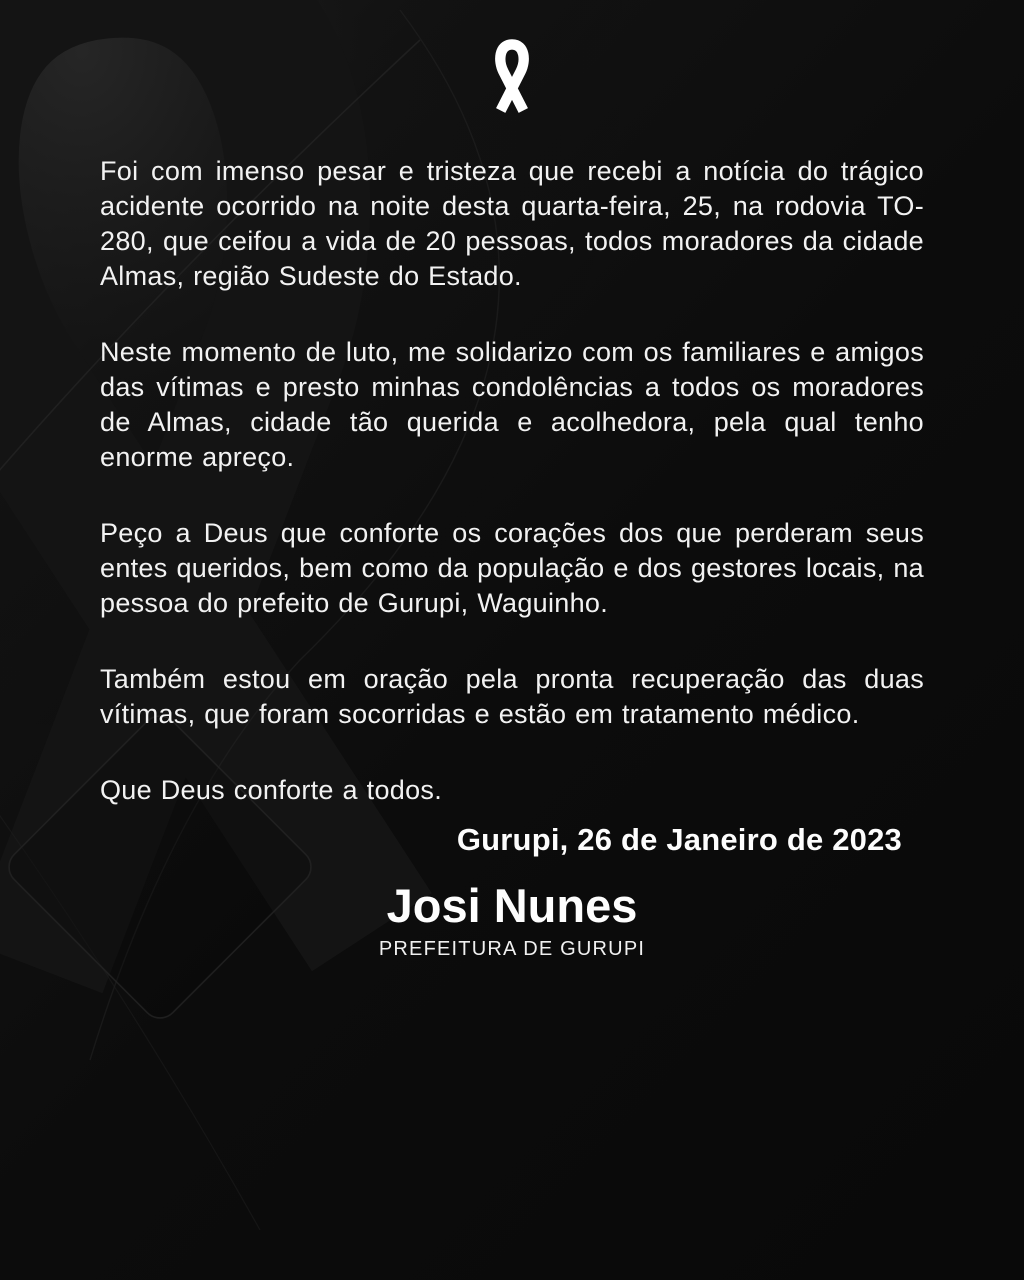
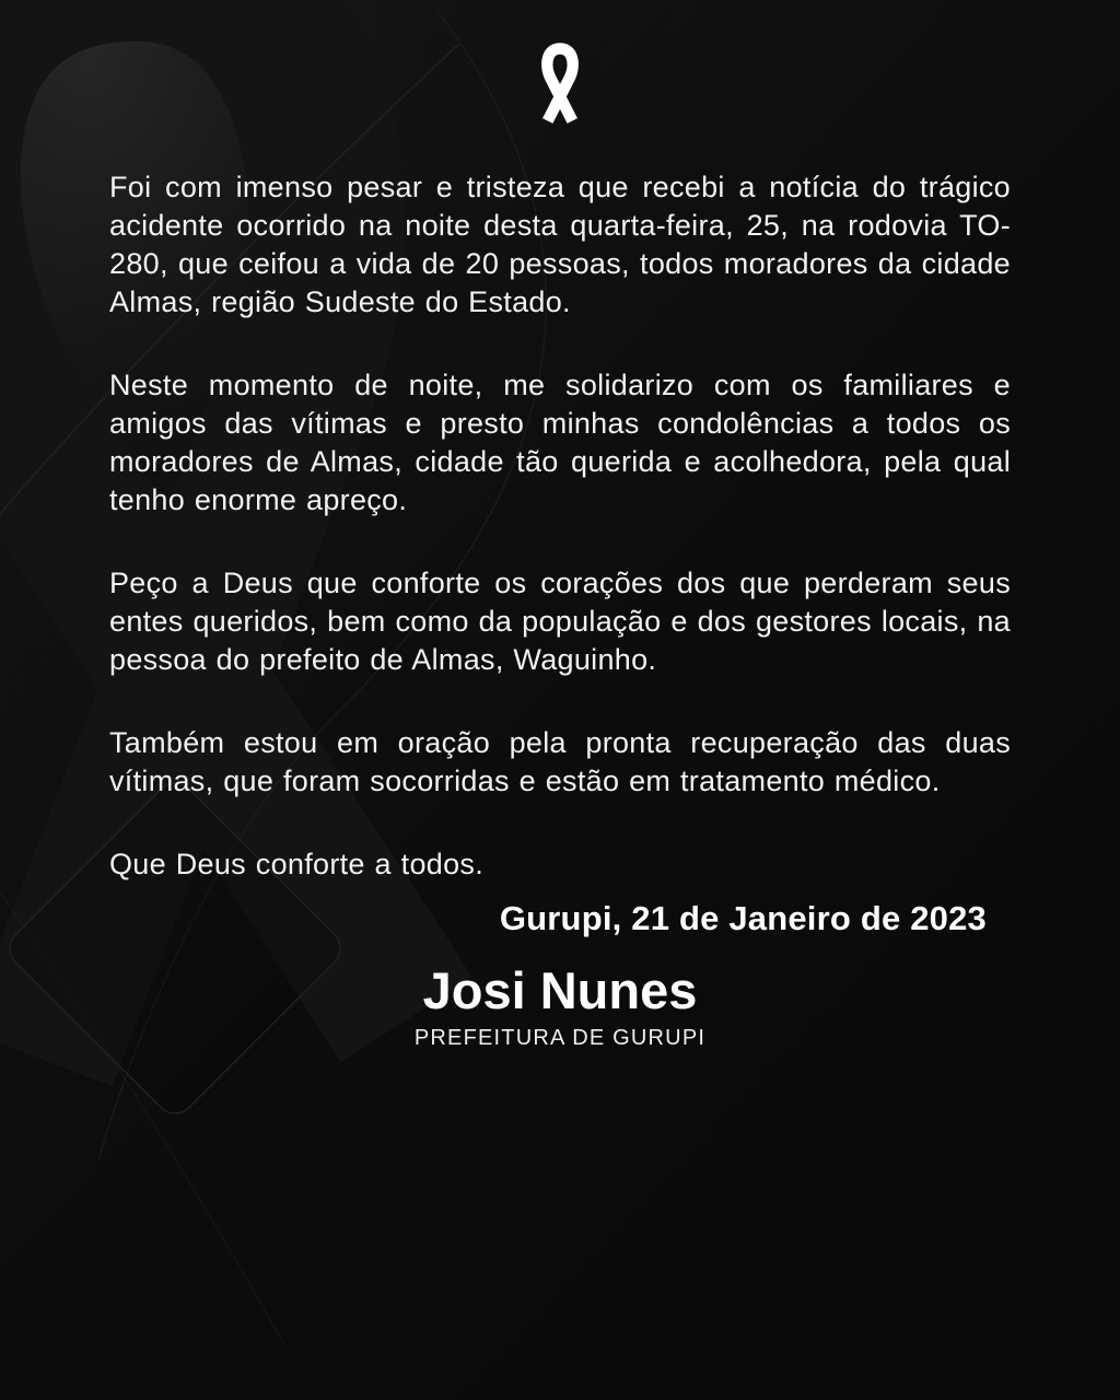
  Foi com imenso pesar e tristeza que recebi a notícia do trágico acidente ocorrido na noite desta quarta-feira, 25, na rodovia TO-280, que ceifou a vida de 20 pessoas, todos moradores da cidade Almas, região Sudeste do Estado.
- Neste momento de luto, me solidarizo com os familiares e amigos das vítimas e presto minhas condolências a todos os moradores de Almas, cidade tão querida e acolhedora, pela qual tenho enorme apreço.
+ Neste momento de noite, me solidarizo com os familiares e amigos das vítimas e presto minhas condolências a todos os moradores de Almas, cidade tão querida e acolhedora, pela qual tenho enorme apreço.
- Peço a Deus que conforte os corações dos que perderam seus entes queridos, bem como da população e dos gestores locais, na pessoa do prefeito de Gurupi, Waguinho.
+ Peço a Deus que conforte os corações dos que perderam seus entes queridos, bem como da população e dos gestores locais, na pessoa do prefeito de Almas, Waguinho.
  Também estou em oração pela pronta recuperação das duas vítimas, que foram socorridas e estão em tratamento médico.
  Que Deus conforte a todos.
- Gurupi, 26 de Janeiro de 2023
+ Gurupi, 21 de Janeiro de 2023
  Josi Nunes
  PREFEITURA DE GURUPI
